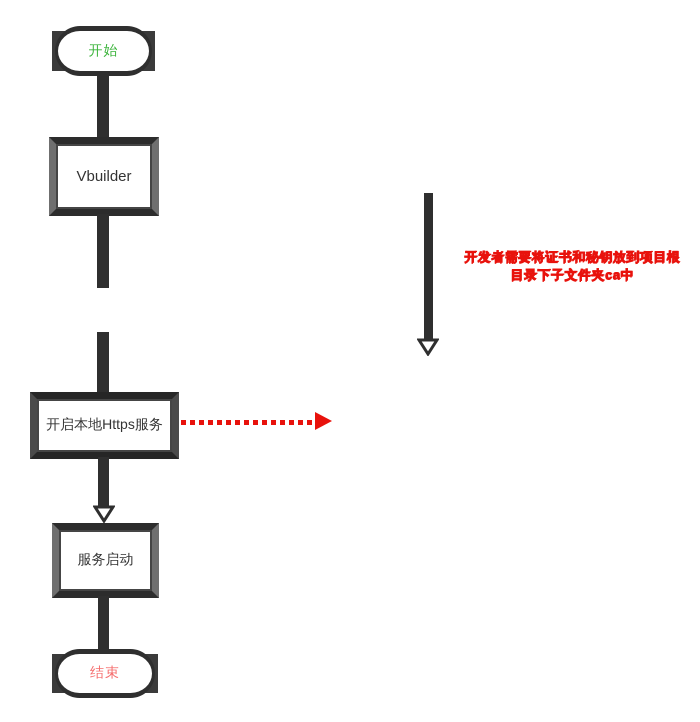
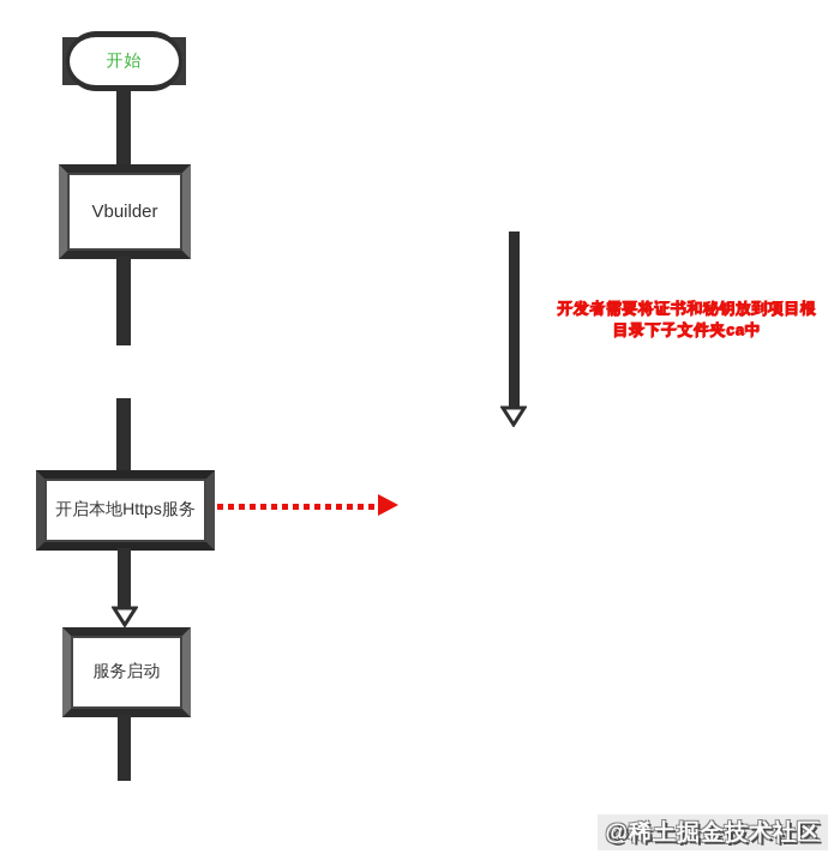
  开始
  Vbuilder
  开启本地Https服务
  服务启动
- 结束
  开发者需要将证书和秘钥放到项目根
  目录下子文件夹ca中
+ @稀土掘金技术社区
